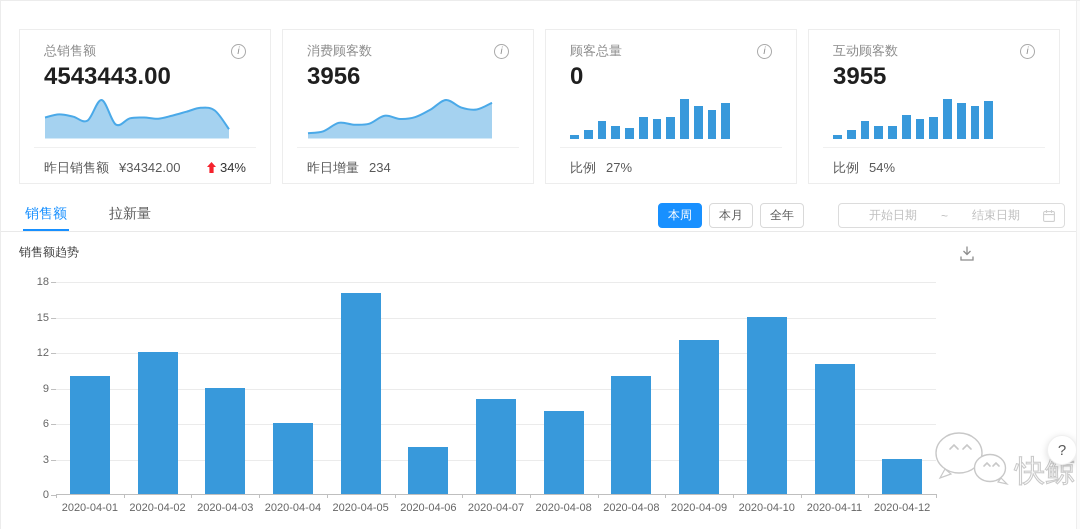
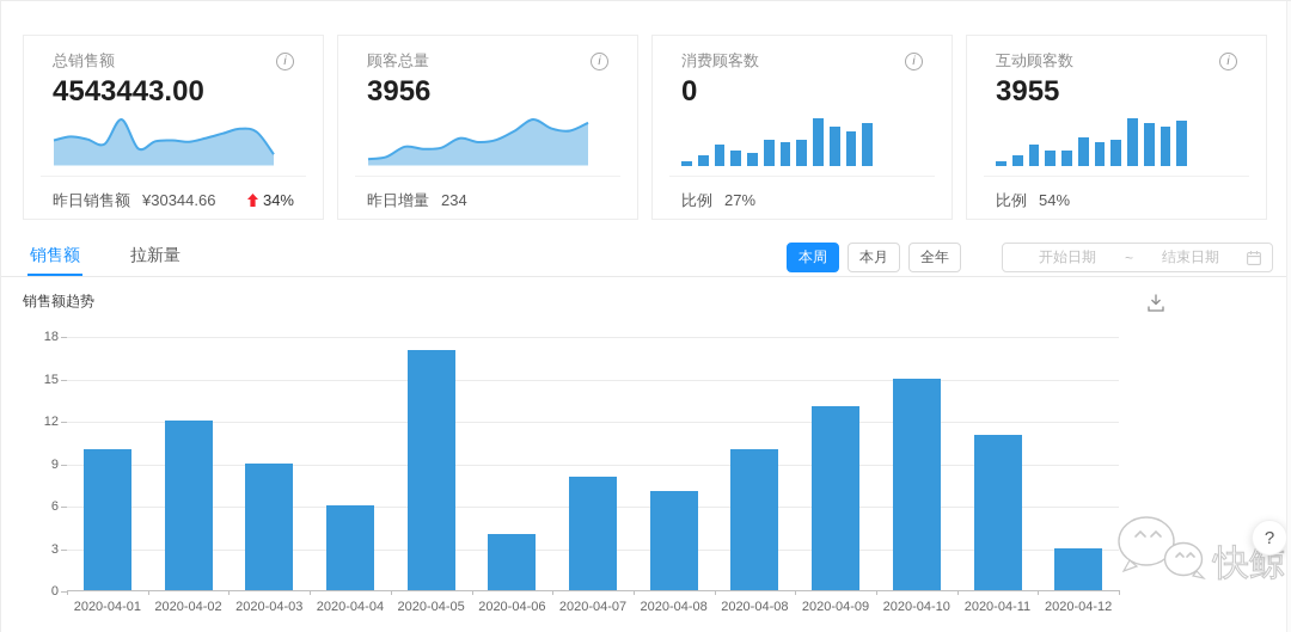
  总销售额
  i
  4543443.00
  昨日销售额
- ¥34342.00
+ ¥30344.66
  34%
- 消费顾客数
+ 顾客总量
  i
  3956
  昨日增量
  234
- 顾客总量
+ 消费顾客数
  i
  0
  比例
  27%
  互动顾客数
  i
  3955
  比例
  54%
  销售额
  拉新量
  本周
  本月
  全年
  开始日期
  ~
  结束日期
  销售额趋势
  0
  3
  6
  9
  12
  15
  18
  2020-04-01
  2020-04-02
  2020-04-03
  2020-04-04
  2020-04-05
  2020-04-06
  2020-04-07
  2020-04-08
  2020-04-08
  2020-04-09
  2020-04-10
  2020-04-11
  2020-04-12
  快鲸
  ?
